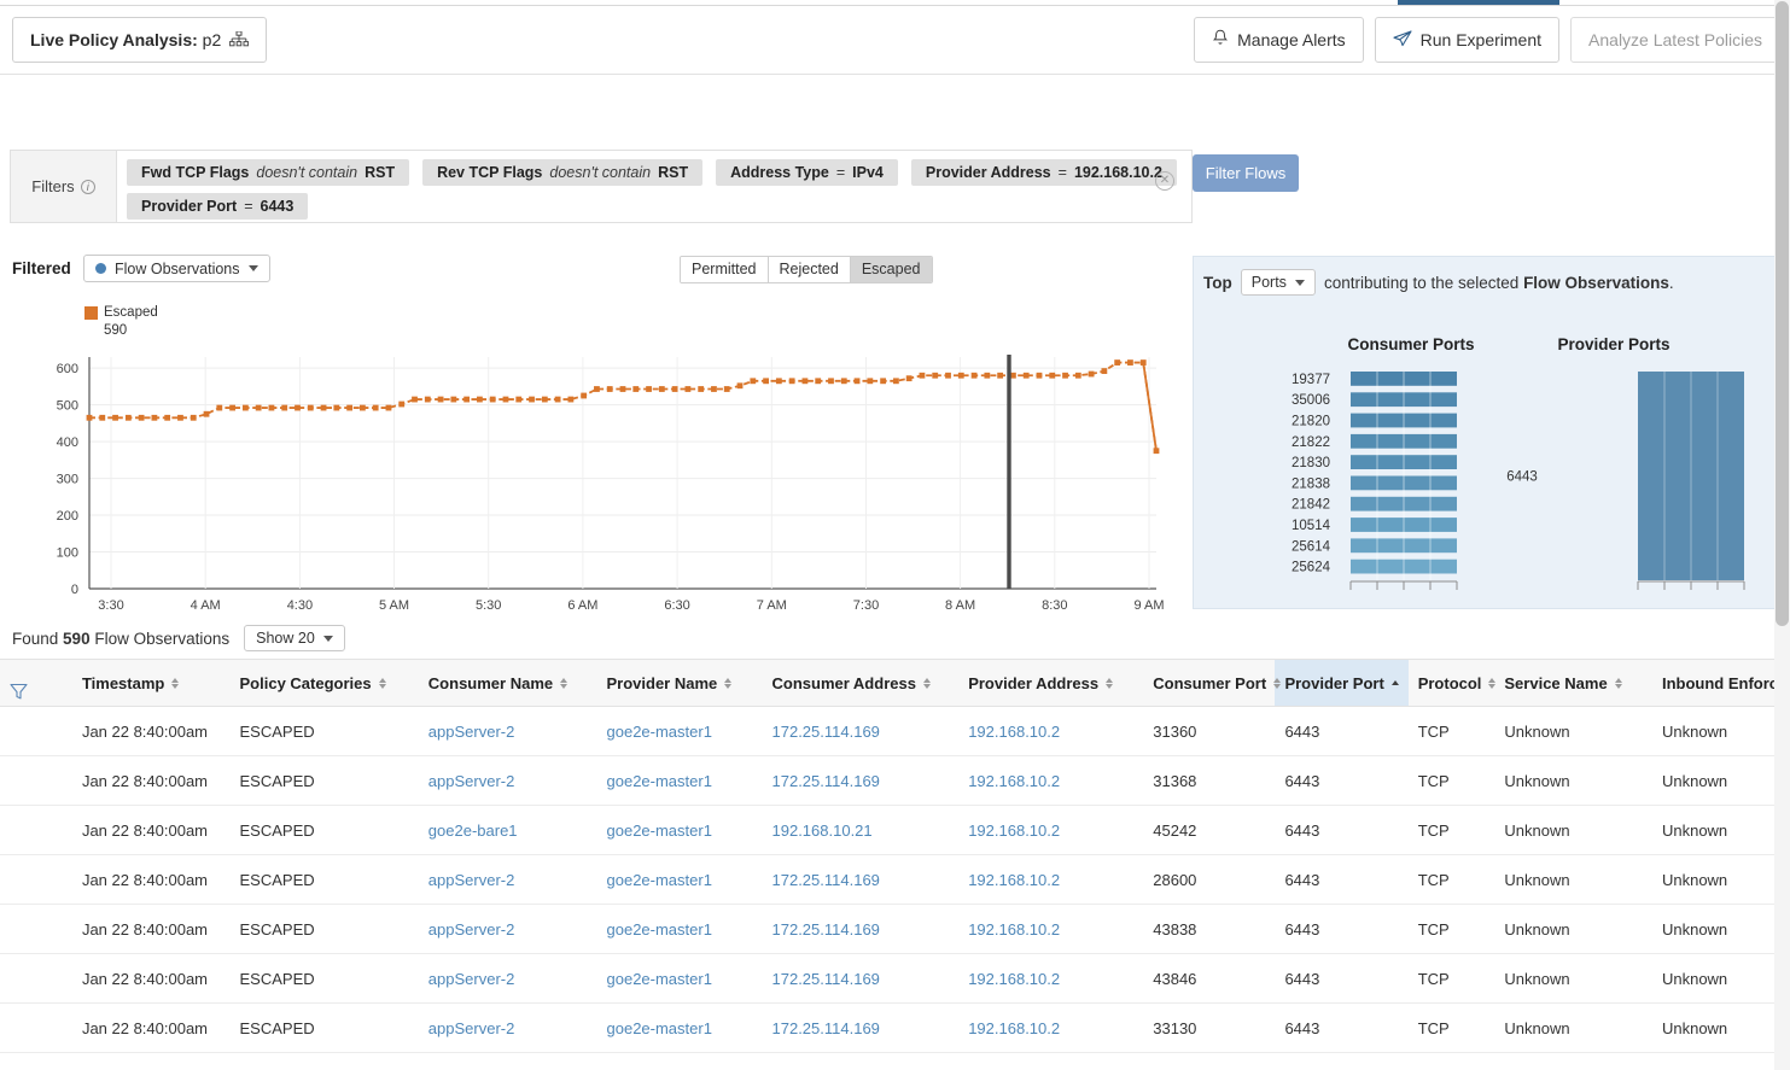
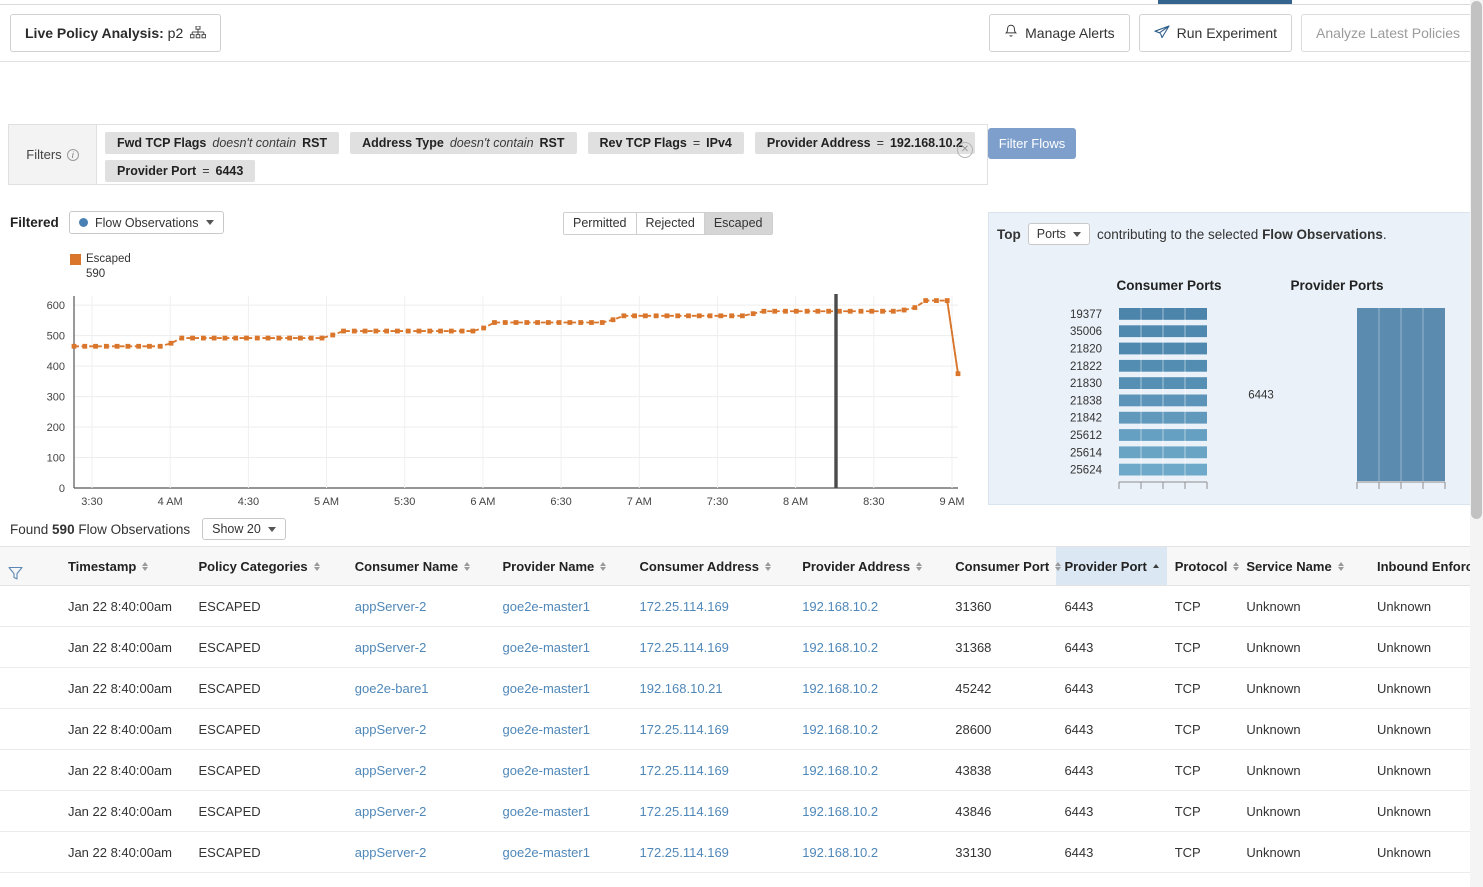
  Live Policy Analysis: p2
  Manage Alerts
  Run Experiment
  Analyze Latest Policies
  Filters
  i
  Fwd TCP Flags
  doesn't contain
  RST
- Rev TCP Flags
+ Address Type
  doesn't contain
  RST
- Address Type
+ Rev TCP Flags
  =
  IPv4
  Provider Address
  =
  192.168.10.2
  Provider Port
  =
  6443
  ✕
  Filter Flows
  Filtered
  Flow Observations
  Permitted
  Rejected
  Escaped
  Escaped
  590
  0
  100
  200
  300
  400
  500
  600
  3:30
  4 AM
  4:30
  5 AM
  5:30
  6 AM
  6:30
  7 AM
  7:30
  8 AM
  8:30
  9 AM
  Top
  Ports
  contributing to the selected Flow Observations.
  Consumer Ports
  Provider Ports
  19377
  35006
  21820
  21822
  21830
  21838
  21842
- 10514
+ 25612
  25614
  25624
  6443
  Found 590 Flow Observations
  Show 20
  	Timestamp	Policy Categories	Consumer Name	Provider Name	Consumer Address	Provider Address	Consumer Port	Provider Port	Protocol	Service Name	Inbound Enfor
  	Jan 22 8:40:00am	ESCAPED	appServer-2	goe2e-master1	172.25.114.169	192.168.10.2	31360	6443	TCP	Unknown	Unknown
  	Jan 22 8:40:00am	ESCAPED	appServer-2	goe2e-master1	172.25.114.169	192.168.10.2	31368	6443	TCP	Unknown	Unknown
  	Jan 22 8:40:00am	ESCAPED	goe2e-bare1	goe2e-master1	192.168.10.21	192.168.10.2	45242	6443	TCP	Unknown	Unknown
  	Jan 22 8:40:00am	ESCAPED	appServer-2	goe2e-master1	172.25.114.169	192.168.10.2	28600	6443	TCP	Unknown	Unknown
  	Jan 22 8:40:00am	ESCAPED	appServer-2	goe2e-master1	172.25.114.169	192.168.10.2	43838	6443	TCP	Unknown	Unknown
  	Jan 22 8:40:00am	ESCAPED	appServer-2	goe2e-master1	172.25.114.169	192.168.10.2	43846	6443	TCP	Unknown	Unknown
  	Jan 22 8:40:00am	ESCAPED	appServer-2	goe2e-master1	172.25.114.169	192.168.10.2	33130	6443	TCP	Unknown	Unknown
